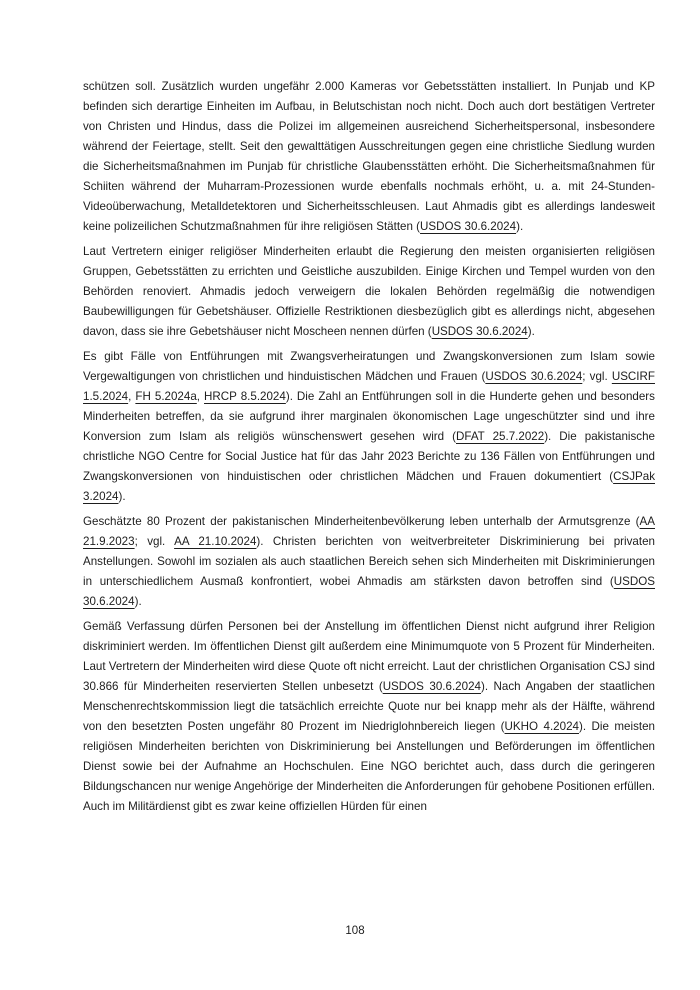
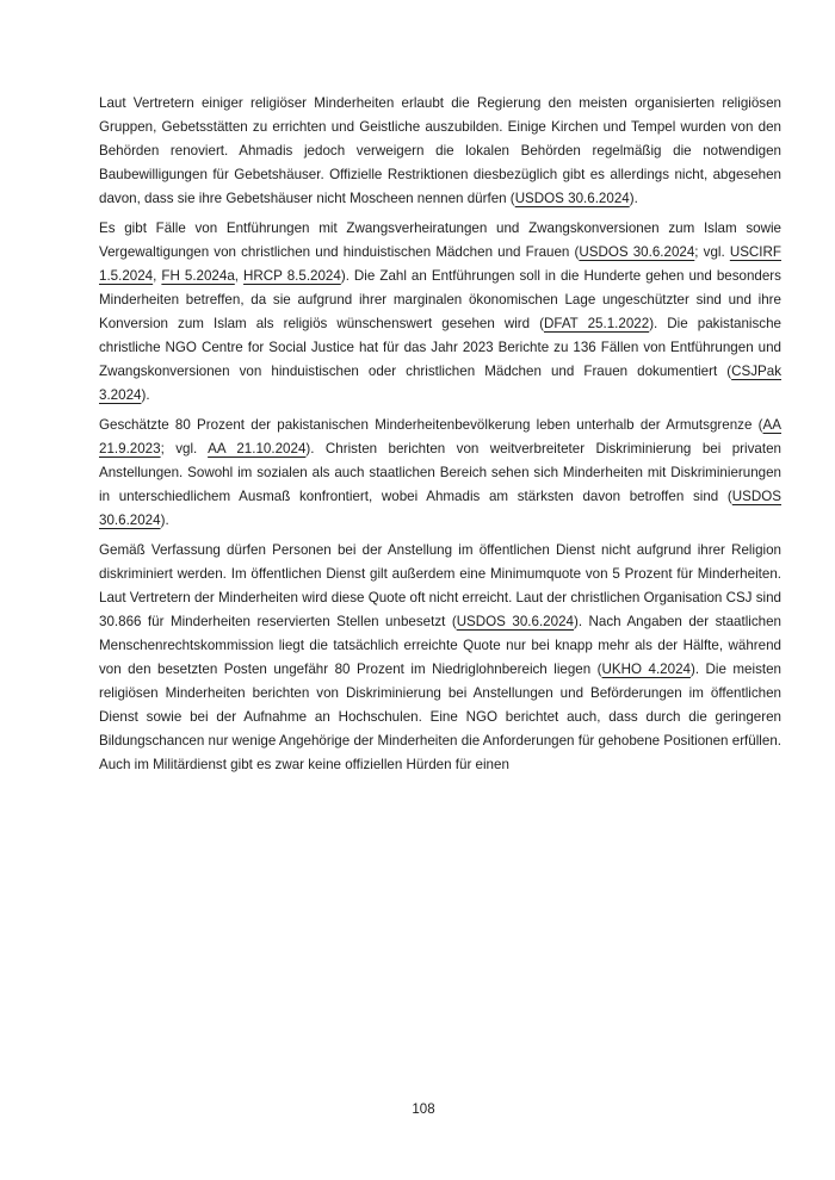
- schützen soll. Zusätzlich wurden ungefähr 2.000 Kameras vor Gebetsstätten installiert. In Pun­jab und KP befinden sich derartige Einheiten im Aufbau, in Belutschistan noch nicht. Doch auch dort bestätigen Vertreter von Christen und Hindus, dass die Polizei im allgemeinen ausreichend Sicherheitspersonal, insbesondere während der Feiertage, stellt. Seit den gewalttätigen Aus­schreitungen gegen eine christliche Siedlung wurden die Sicherheitsmaßnahmen im Punjab für christliche Glaubensstätten erhöht. Die Sicherheitsmaßnahmen für Schiiten während der Muharram-Prozessionen wurde ebenfalls nochmals erhöht, u. a. mit 24-Stunden-Videoüberwa­chung, Metalldetektoren und Sicherheitsschleusen. Laut Ahmadis gibt es allerdings landesweit keine polizeilichen Schutzmaßnahmen für ihre religiösen Stätten (USDOS 30.6.2024).
  Laut Vertretern einiger religiöser Minderheiten erlaubt die Regierung den meisten organisierten religiösen Gruppen, Gebetsstätten zu errichten und Geistliche auszubilden. Einige Kirchen und Tempel wurden von den Behörden renoviert. Ahmadis jedoch verweigern die lokalen Behörden regelmäßig die notwendigen Baubewilligungen für Gebetshäuser. Offizielle Restriktionen dies­bezüglich gibt es allerdings nicht, abgesehen davon, dass sie ihre Gebetshäuser nicht Moscheen nennen dürfen (USDOS 30.6.2024).
- Es gibt Fälle von Entführungen mit Zwangsverheiratungen und Zwangskonversionen zum Islam sowie Vergewaltigungen von christlichen und hinduistischen Mädchen und Frauen (USDOS 30.6.2024; vgl. USCIRF 1.5.2024, FH 5.2024a, HRCP 8.5.2024). Die Zahl an Entführungen soll in die Hunderte gehen und besonders Minderheiten betreffen, da sie aufgrund ihrer mar­ginalen ökonomischen Lage ungeschützter sind und ihre Konversion zum Islam als religiös wünschenswert gesehen wird (DFAT 25.7.2022). Die pakistanische christliche NGO Centre for Social Justice hat für das Jahr 2023 Berichte zu 136 Fällen von Entführungen und Zwangs­konversionen von hinduistischen oder christlichen Mädchen und Frauen dokumentiert (CSJPak 3.2024).
+ Es gibt Fälle von Entführungen mit Zwangsverheiratungen und Zwangskonversionen zum Islam sowie Vergewaltigungen von christlichen und hinduistischen Mädchen und Frauen (USDOS 30.6.2024; vgl. USCIRF 1.5.2024, FH 5.2024a, HRCP 8.5.2024). Die Zahl an Entführungen soll in die Hunderte gehen und besonders Minderheiten betreffen, da sie aufgrund ihrer mar­ginalen ökonomischen Lage ungeschützter sind und ihre Konversion zum Islam als religiös wünschenswert gesehen wird (DFAT 25.1.2022). Die pakistanische christliche NGO Centre for Social Justice hat für das Jahr 2023 Berichte zu 136 Fällen von Entführungen und Zwangs­konversionen von hinduistischen oder christlichen Mädchen und Frauen dokumentiert (CSJPak 3.2024).
  Geschätzte 80 Prozent der pakistanischen Minderheitenbevölkerung leben unterhalb der Ar­mutsgrenze (AA 21.9.2023; vgl. AA 21.10.2024). Christen berichten von weitverbreiteter Diskri­minierung bei privaten Anstellungen. Sowohl im sozialen als auch staatlichen Bereich sehen sich Minderheiten mit Diskriminierungen in unterschiedlichem Ausmaß konfrontiert, wobei Ahmadis am stärksten davon betroffen sind (USDOS 30.6.2024).
  Gemäß Verfassung dürfen Personen bei der Anstellung im öffentlichen Dienst nicht aufgrund ihrer Religion diskriminiert werden. Im öffentlichen Dienst gilt außerdem eine Minimumquote von 5 Prozent für Minderheiten. Laut Vertretern der Minderheiten wird diese Quote oft nicht erreicht. Laut der christlichen Organisation CSJ sind 30.866 für Minderheiten reservierten Stellen unbesetzt (USDOS 30.6.2024). Nach Angaben der staatlichen Menschenrechtskommission liegt die tatsächlich erreichte Quote nur bei knapp mehr als der Hälfte, während von den besetzten Posten ungefähr 80 Prozent im Niedriglohnbereich liegen (UKHO 4.2024). Die meisten religiösen Minderheiten berichten von Diskriminierung bei Anstellungen und Beförderungen im öffentlichen Dienst sowie bei der Aufnahme an Hochschulen. Eine NGO berichtet auch, dass durch die geringeren Bildungschancen nur wenige Angehörige der Minderheiten die Anforderungen für gehobene Positionen erfüllen. Auch im Militärdienst gibt es zwar keine offiziellen Hürden für einen
  108
